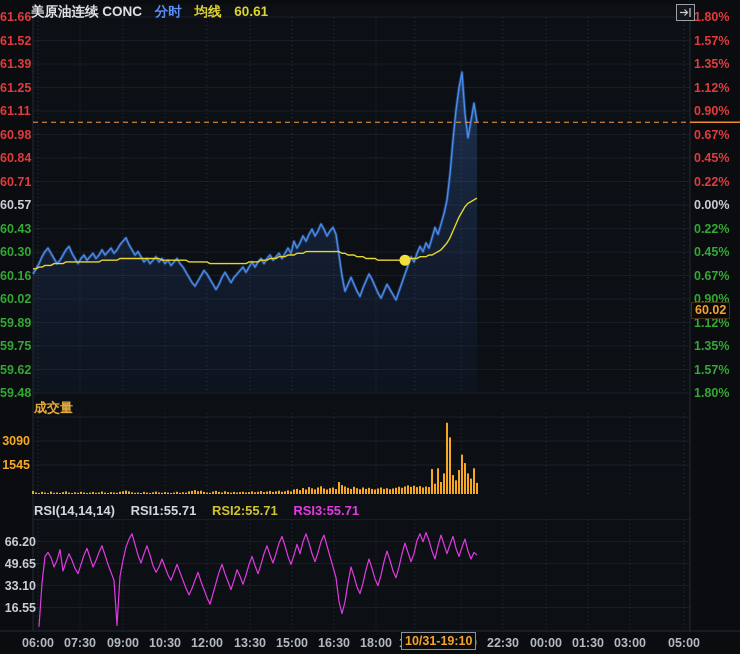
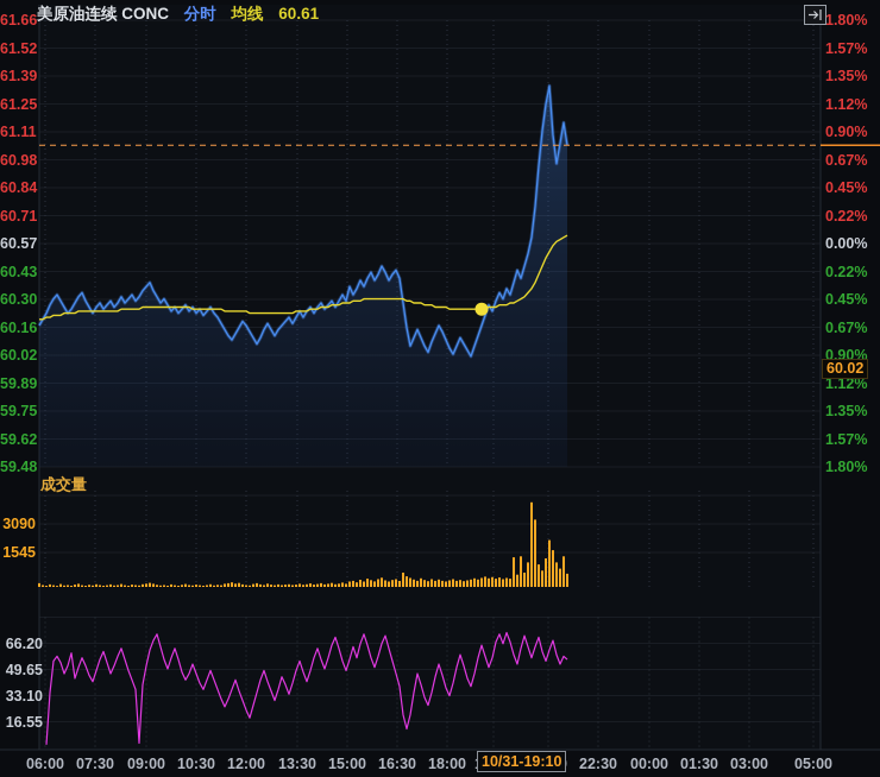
  美原油连续 CONC 分时 均线 60.61
  成交量
- RSI(14,14,14) RSI1:55.71 RSI2:55.71 RSI3:55.71
  61.66
  61.52
  61.39
  61.25
  61.11
  60.98
  60.84
  60.71
  60.57
  60.43
  60.30
  60.16
  60.02
  59.89
  59.75
  59.62
  59.48
  1.80%
  1.57%
  1.35%
  1.12%
  0.90%
  0.67%
  0.45%
  0.22%
  0.00%
  0.22%
  0.45%
  0.67%
  0.90%
  1.12%
  1.35%
  1.57%
  1.80%
  3090
  1545
  66.20
  49.65
  33.10
  16.55
  06:00
  07:30
  09:00
  10:30
  12:00
  13:30
  15:00
  16:30
  18:00
  22:30
  00:00
  01:30
  03:00
  05:00
  60.02
  10/31-19:10
